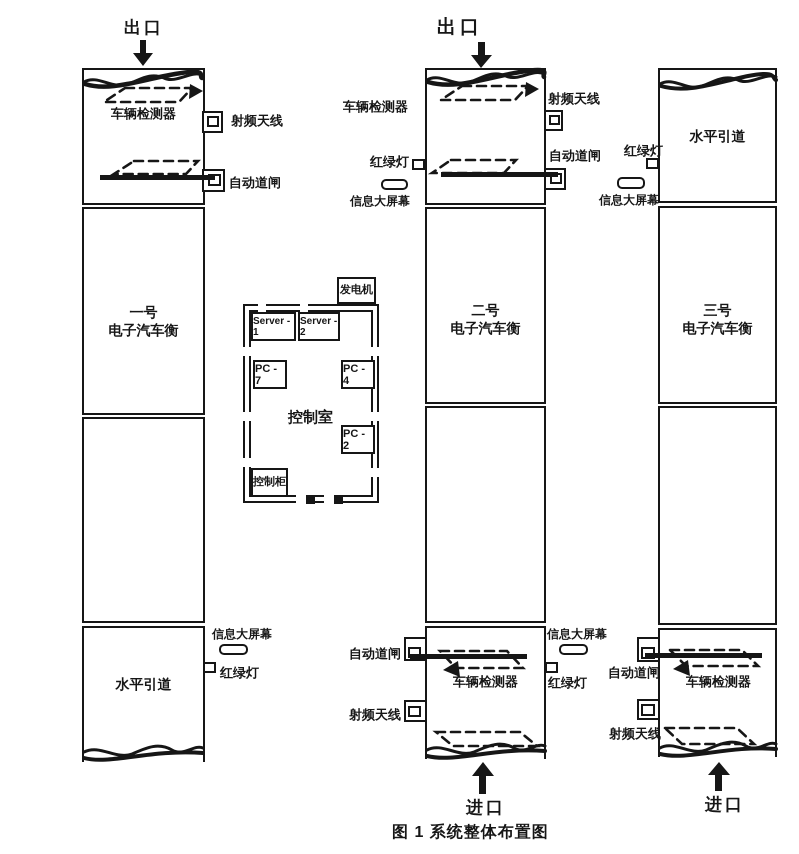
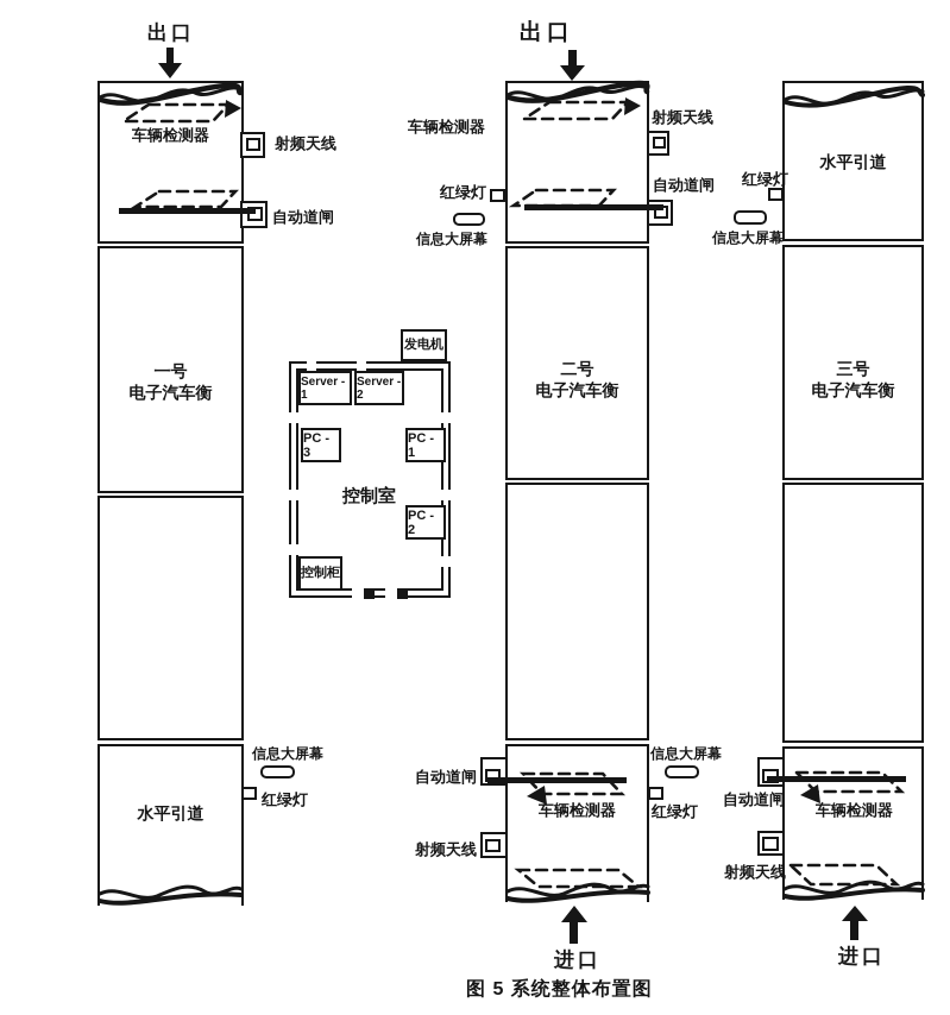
  发电机
  Server - 1
  Server - 2
- PC - 7
+ PC - 3
- PC - 4
+ PC - 1
  PC - 2
  控制柜
  控制室
  出口
  出口
  车辆检测器
  射频天线
  自动道闸
  车辆检测器
  射频天线
  红绿灯
  信息大屏幕
  自动道闸
  水平引道
  红绿灯
  信息大屏幕
  一号
  电子汽车衡
  二号
  电子汽车衡
  三号
  电子汽车衡
  信息大屏幕
  红绿灯
  水平引道
  自动道闸
  车辆检测器
  信息大屏幕
  红绿灯
  射频天线
  自动道闸
  车辆检测器
  射频天线
  进口
  进口
- 图 1 系统整体布置图
+ 图 5 系统整体布置图
